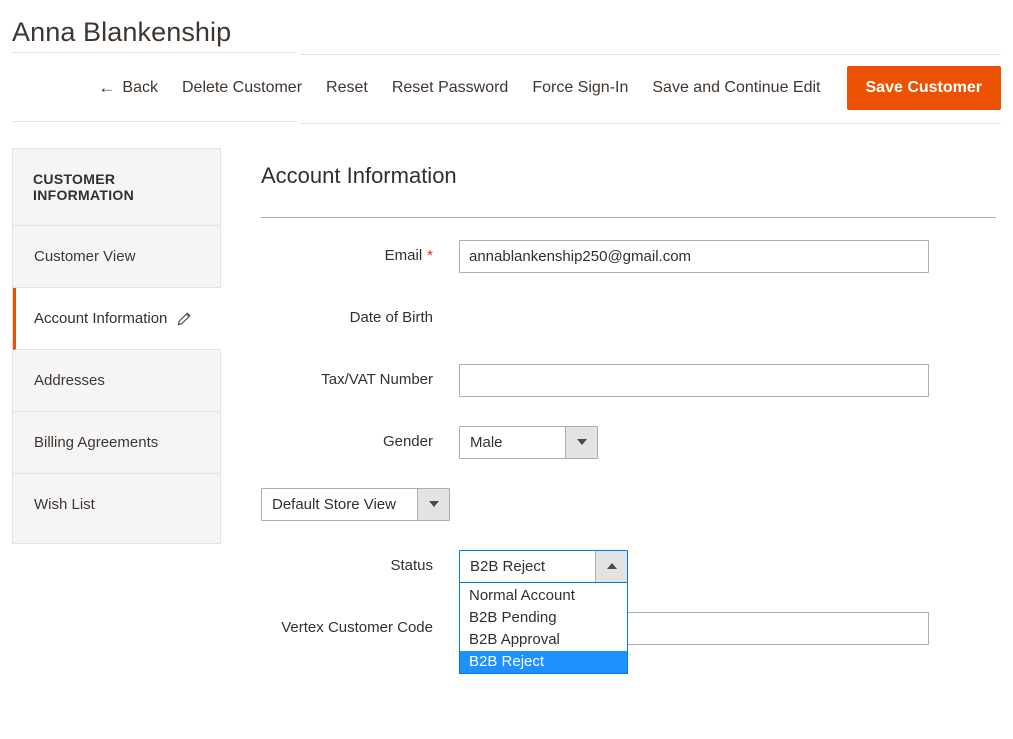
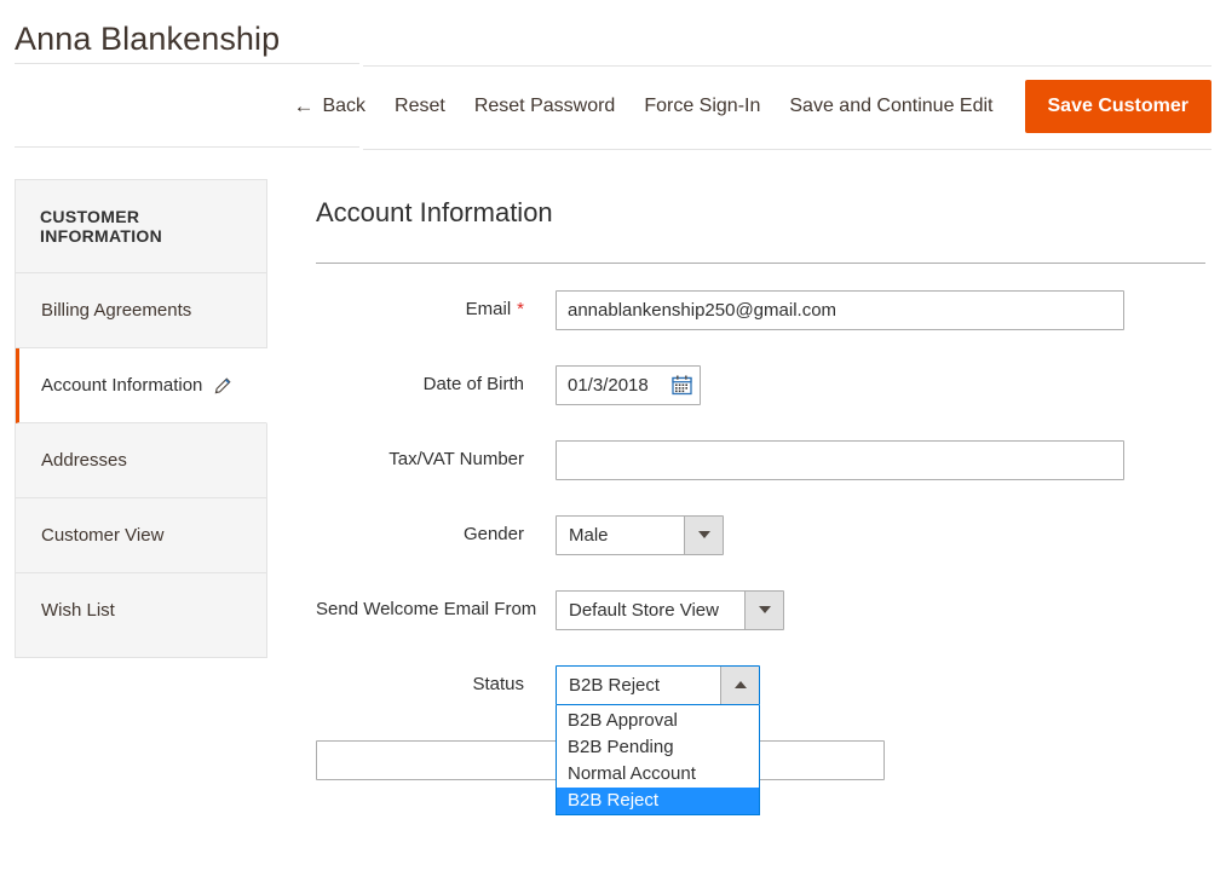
  Anna Blankenship
  ←
  Back
- Delete Customer
  Reset
  Reset Password
  Force Sign-In
  Save and Continue Edit
  Save Customer
  CUSTOMER INFORMATION
- Customer View
+ Billing Agreements
  Account Information
  Addresses
- Billing Agreements
+ Customer View
  Wish List
  Account Information
  Email *
  annablankenship250@gmail.com
  Date of Birth
+ 01/3/2018
  Tax/VAT Number
  Gender
  Male
+ Send Welcome Email From
  Default Store View
  Status
  B2B Reject
- Normal Account
+ B2B Approval
  B2B Pending
- B2B Approval
+ Normal Account
  B2B Reject
- Vertex Customer Code
